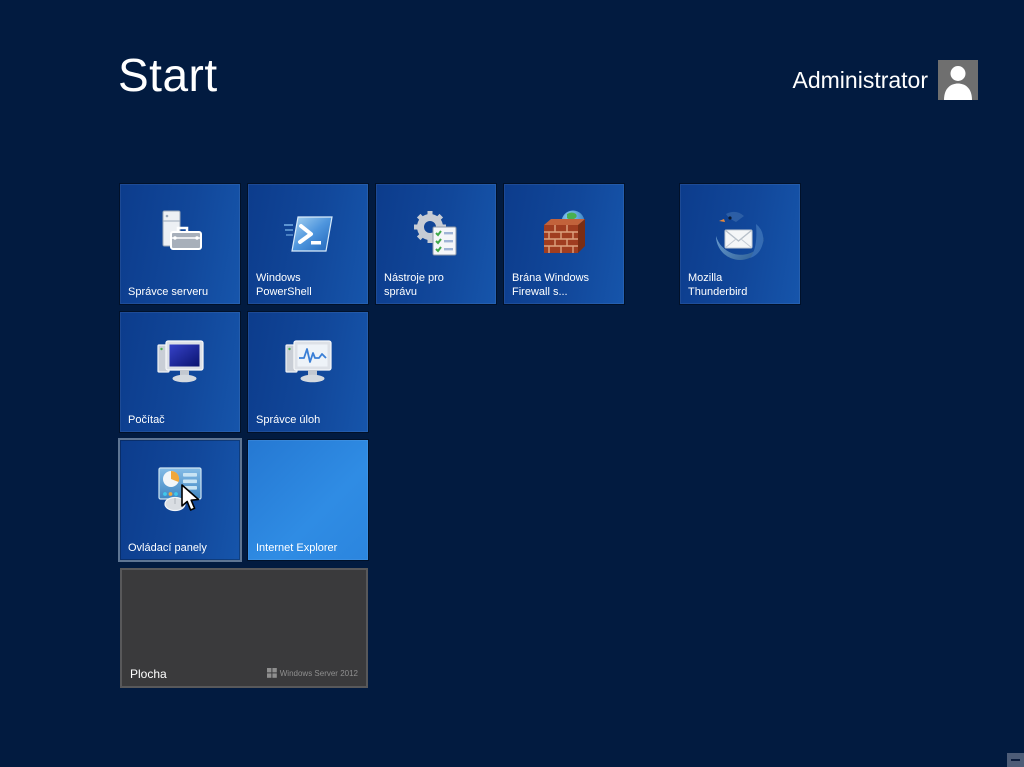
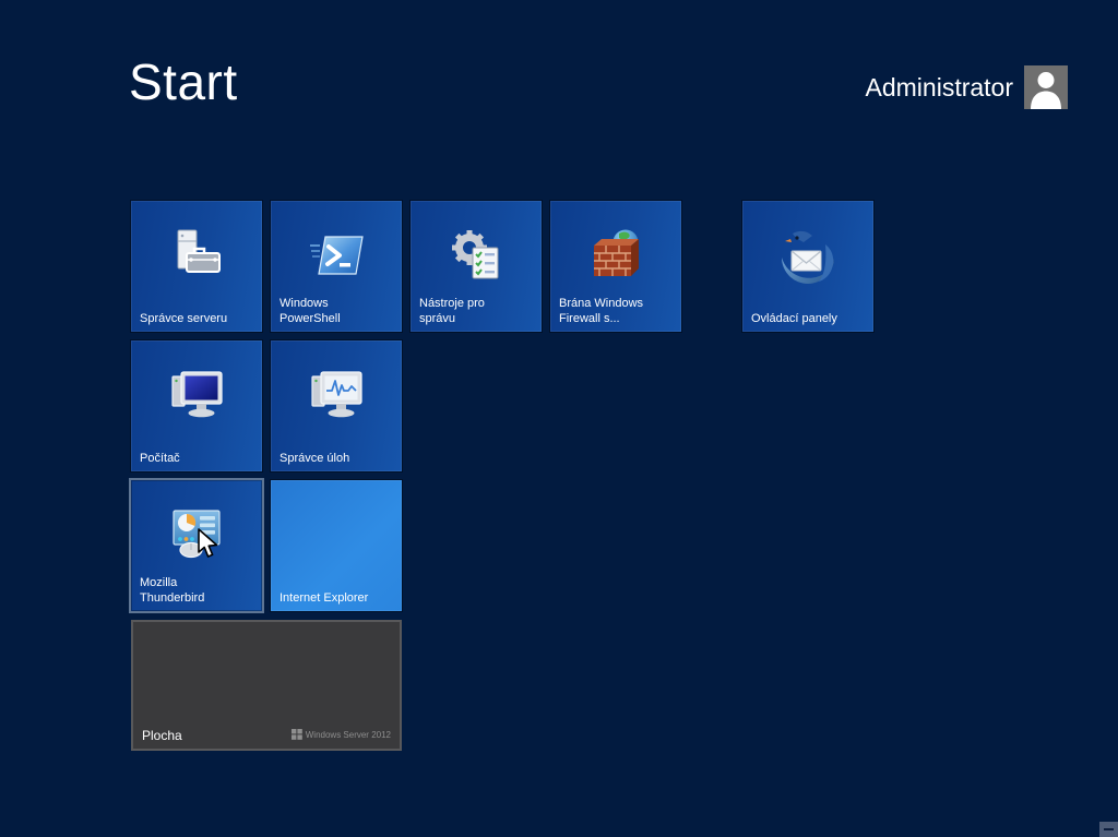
  Start
  Administrator
  Správce serveru
  Windows PowerShell
  Nástroje pro správu
  Brána Windows Firewall s...
- Mozilla Thunderbird
+ Ovládací panely
  Počítač
  Správce úloh
- Ovládací panely
+ Mozilla Thunderbird
  Internet Explorer
  Plocha
  Windows Server 2012
